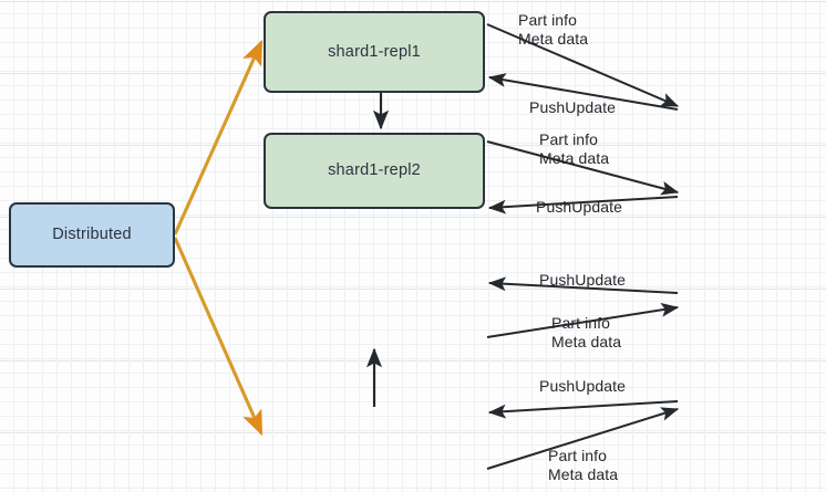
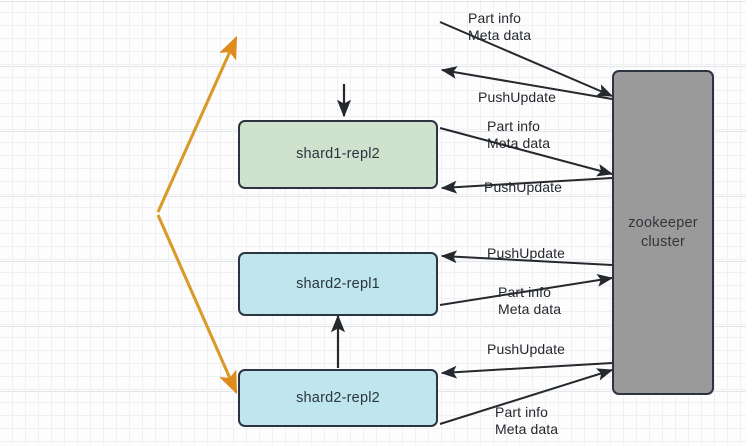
- Distributed
- shard1-repl1
  shard1-repl2
+ shard2-repl1
+ shard2-repl2
+ zookeeper
+ cluster
  Part info
  Meta data
  PushUpdate
  Part info
  Meta data
  PushUpdate
  PushUpdate
  Part info
  Meta data
  PushUpdate
  Part info
  Meta data
